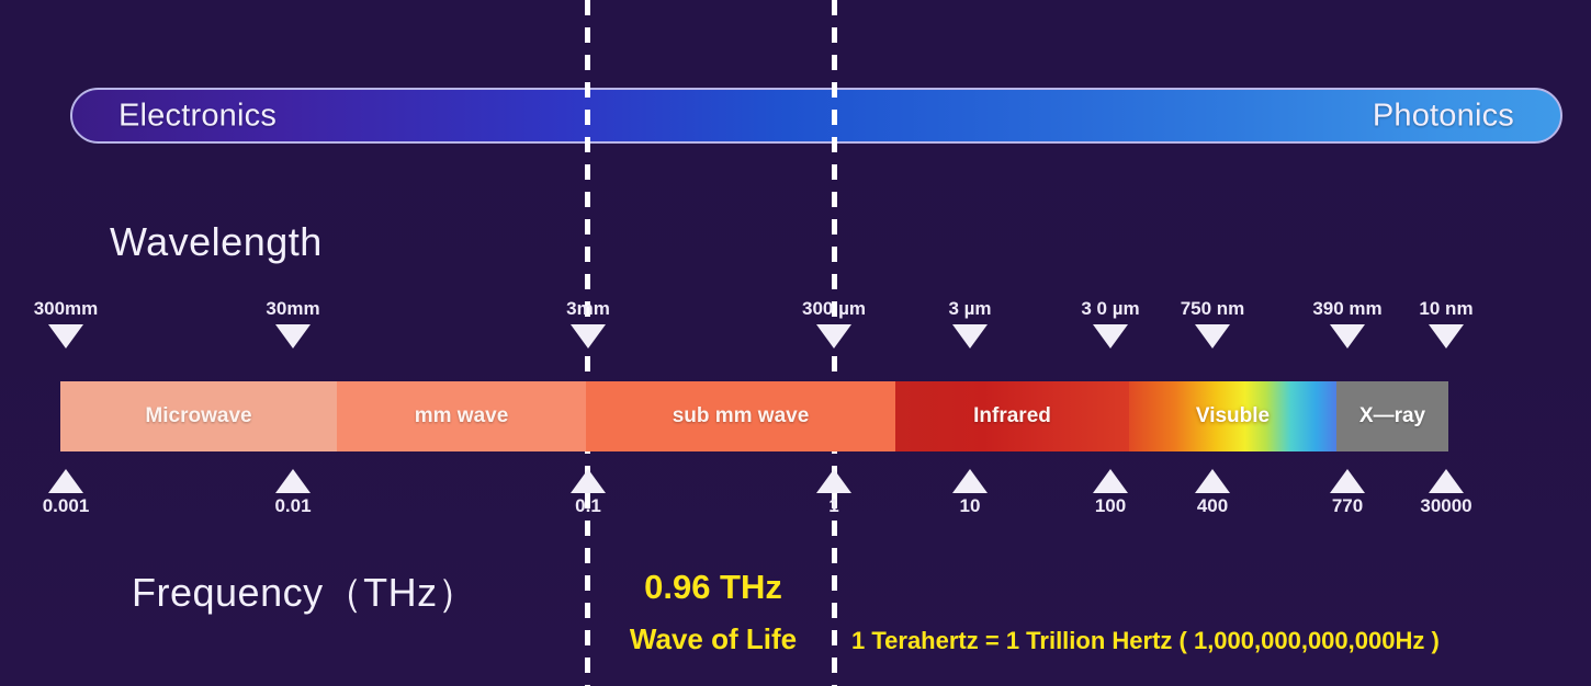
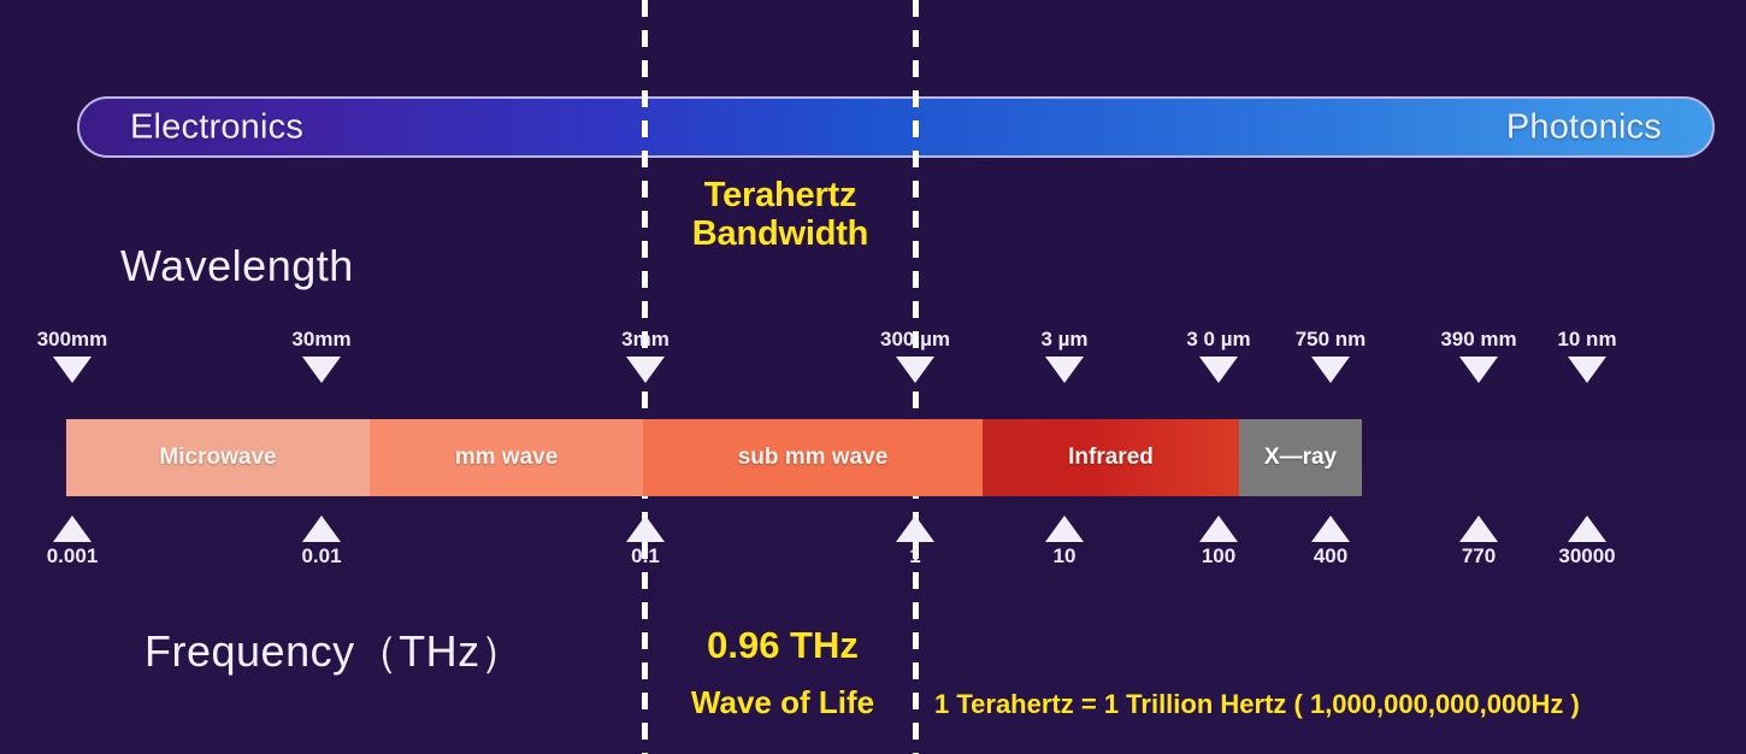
  Electronics
  Photonics
+ Terahertz
+ Bandwidth
  Wavelength
  Frequency（THz）
  300mm
  30mm
  3mm
  300 µm
  3 µm
  3 0 µm
  750 nm
  390 mm
  10 nm
  Microwave
  mm wave
  sub mm wave
  Infrared
- Visuble
  X—ray
  0.001
  0.01
  0.1
  1
  10
  100
  400
  770
  30000
  0.96 THz
  Wave of Life
  1 Terahertz = 1 Trillion Hertz ( 1,000,000,000,000Hz )
